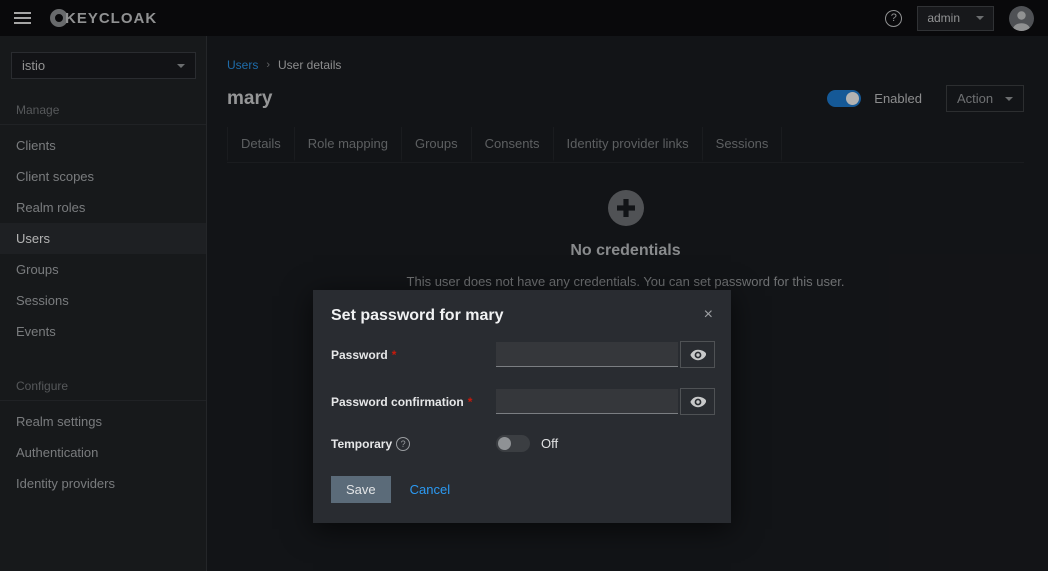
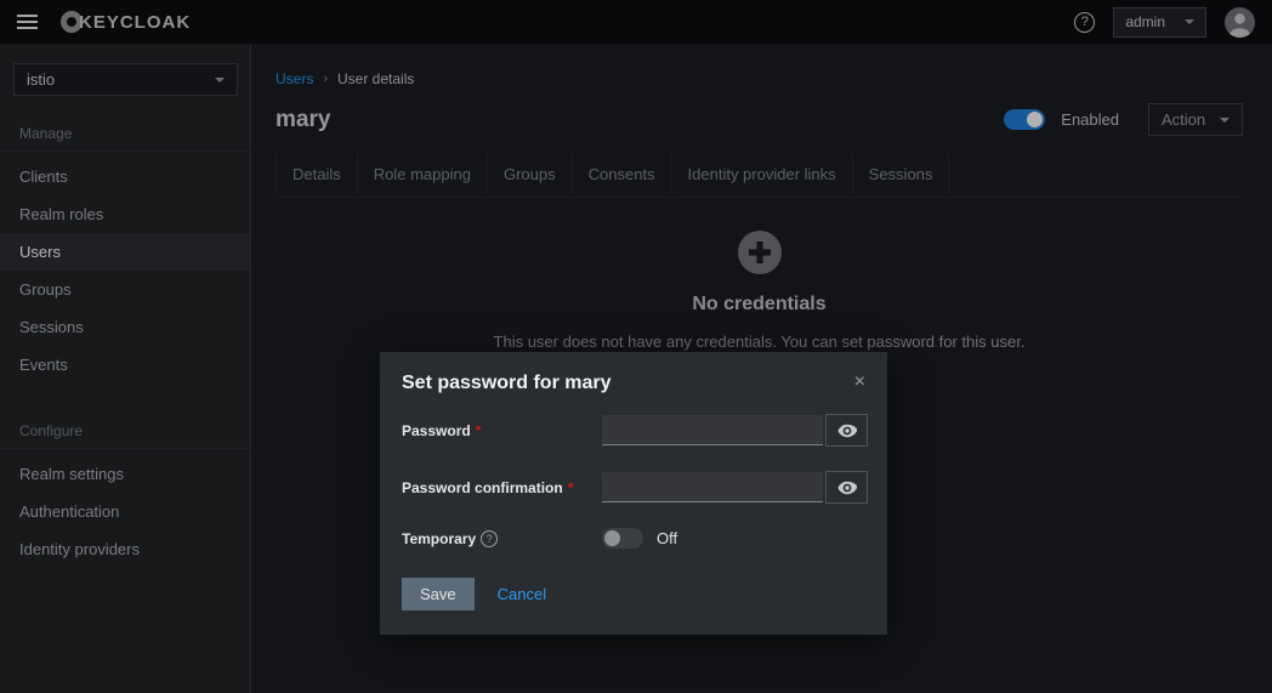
  KEYCLOAK
  ?
  admin
  istio
  Manage
  Clients
- Client scopes
  Realm roles
  Users
  Groups
  Sessions
  Events
  Configure
  Realm settings
  Authentication
  Identity providers
  Users
  ›
  User details
  mary
  Enabled
  Action
  Details
  Role mapping
  Groups
  Consents
  Identity provider links
  Sessions
  No credentials
  This user does not have any credentials. You can set password for this user.
  Set password for mary
  ×
  Password
  *
  Password confirmation
  *
  Temporary
  ?
  Off
  Save
  Cancel
